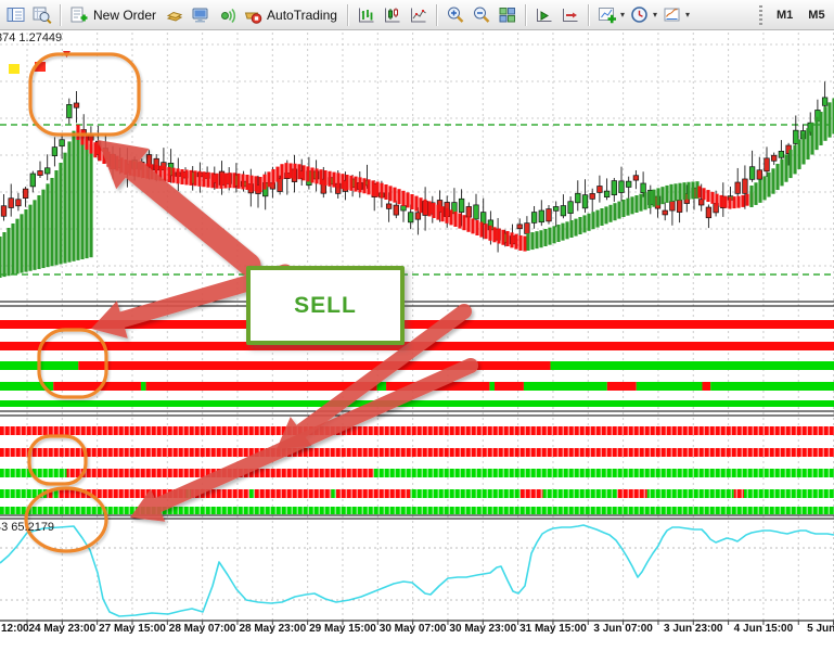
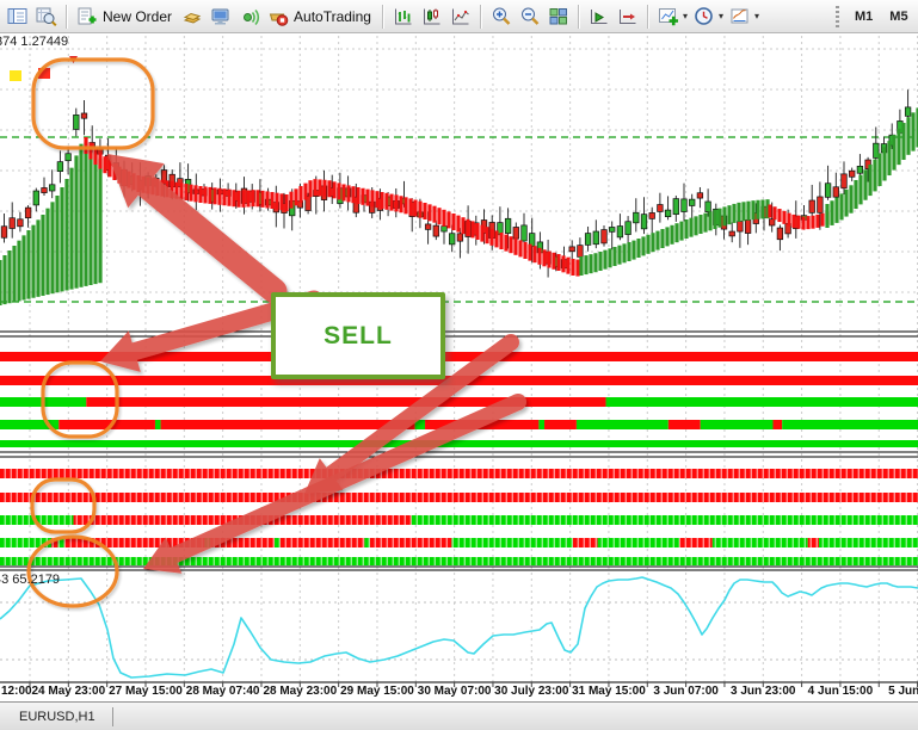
  New Order
  AutoTrading
  ▾
  ▾
  ▾
  M1
  M5
  74 1.27449
  3 65.2179
  SELL
  12:00
  24 May 23:00
  27 May 15:00
- 28 May 07:00
+ 28 May 07:40
  28 May 23:00
  29 May 15:00
  30 May 07:00
- 30 May 23:00
+ 30 July 23:00
  31 May 15:00
  3 Jun 07:00
  3 Jun 23:00
  4 Jun 15:00
+ EURUSD,H1
